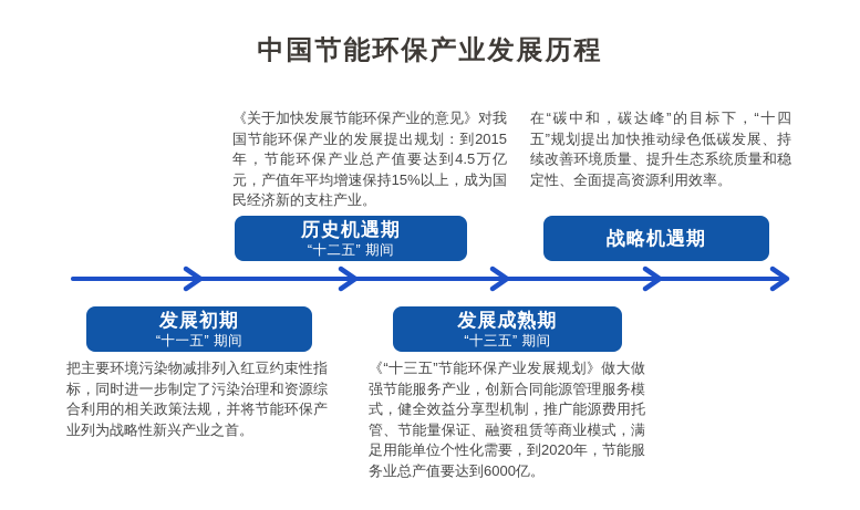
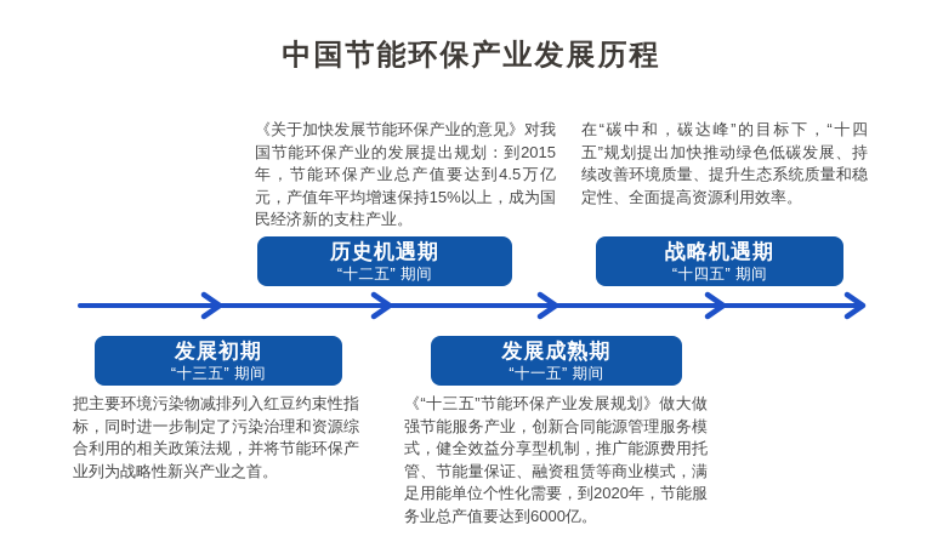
  中国节能环保产业发展历程
  《关于加快发展节能环保产业的意见》对我国节能环保产业的发展提出规划：到2015年，节能环保产业总产值要达到4.5万亿元，产值年平均增速保持15%以上，成为国民经济新的支柱产业。
  在“碳中和，碳达峰”的目标下，“十四五”规划提出加快推动绿色低碳发展、持续改善环境质量、提升生态系统质量和稳定性、全面提高资源利用效率。
  历史机遇期
  “十二五” 期间
  战略机遇期
+ “十四五” 期间
  发展初期
- “十一五” 期间
+ “十三五” 期间
  发展成熟期
- “十三五” 期间
+ “十一五” 期间
  把主要环境污染物减排列入红豆约束性指标，同时进一步制定了污染治理和资源综合利用的相关政策法规，并将节能环保产业列为战略性新兴产业之首。
  《“十三五”节能环保产业发展规划》做大做强节能服务产业，创新合同能源管理服务模式，健全效益分享型机制，推广能源费用托管、节能量保证、融资租赁等商业模式，满足用能单位个性化需要，到2020年，节能服务业总产值要达到6000亿。
